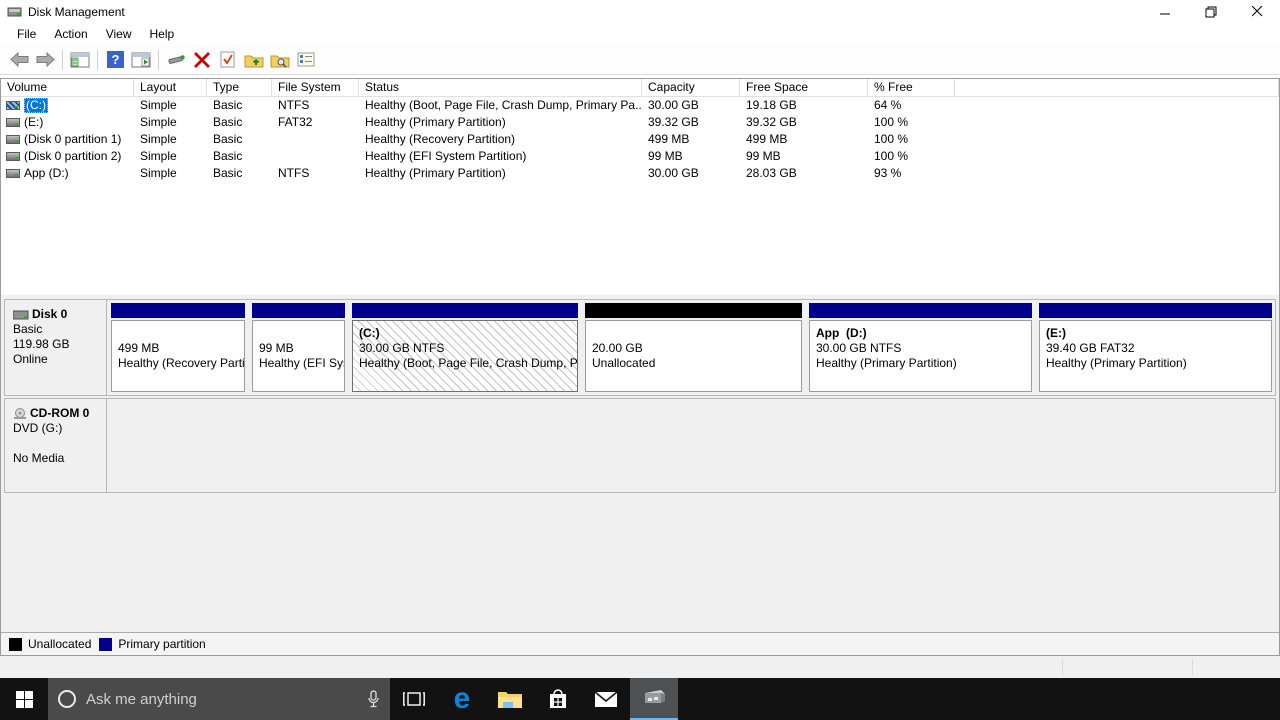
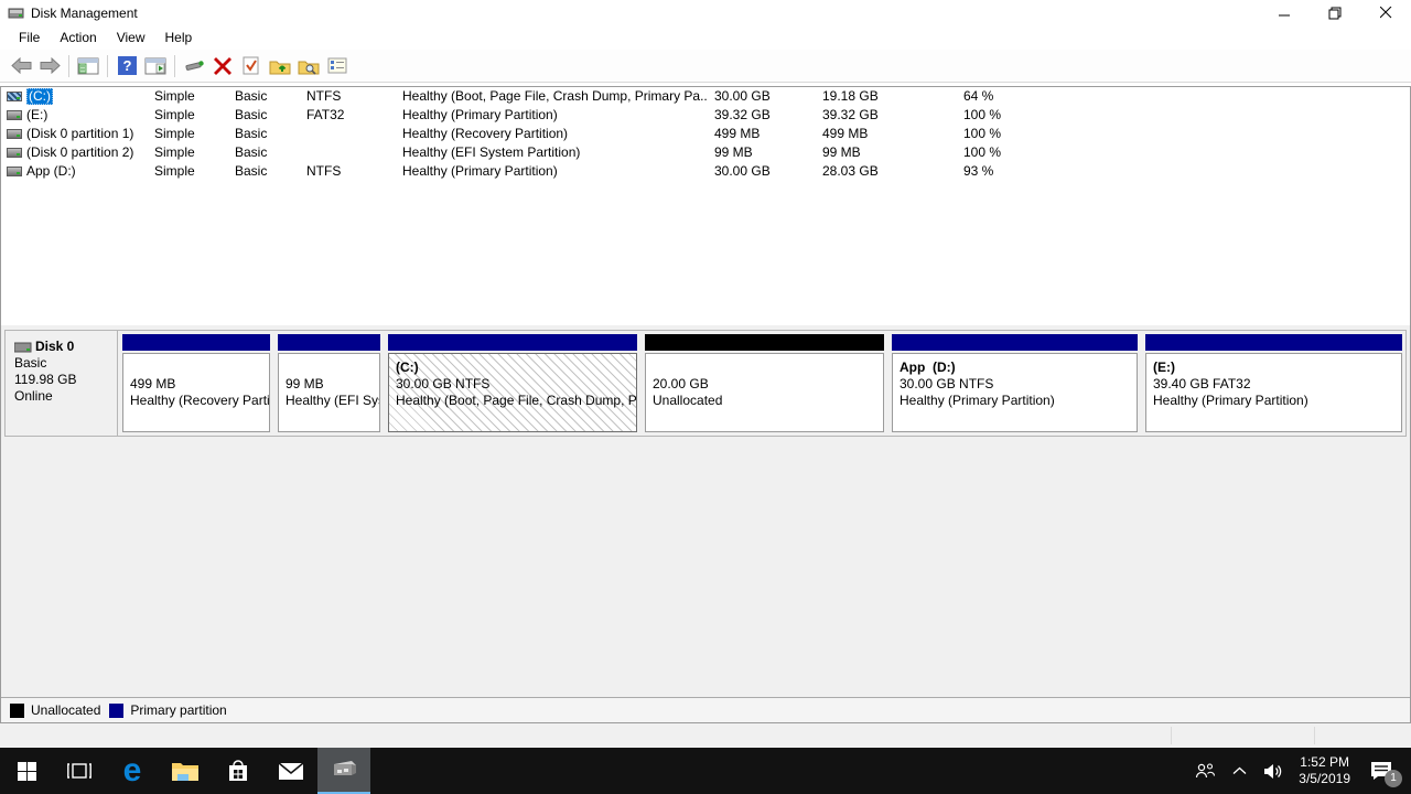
  Disk Management
  File
  Action
  View
  Help
  ?
- Volume
- Layout
- Type
- File System
- Status
- Capacity
- Free Space
- % Free
  (C:)
  Simple
  Basic
  NTFS
  Healthy (Boot, Page File, Crash Dump, Primary Pa..
  30.00 GB
  19.18 GB
  64 %
  (E:)
  Simple
  Basic
  FAT32
  Healthy (Primary Partition)
  39.32 GB
  39.32 GB
  100 %
  (Disk 0 partition 1)
  Simple
  Basic
  Healthy (Recovery Partition)
  499 MB
  499 MB
  100 %
  (Disk 0 partition 2)
  Simple
  Basic
  Healthy (EFI System Partition)
  99 MB
  99 MB
  100 %
  App (D:)
  Simple
  Basic
  NTFS
  Healthy (Primary Partition)
  30.00 GB
  28.03 GB
  93 %
  Disk 0
  Basic
  119.98 GB
  Online
  499 MB
  Healthy (Recovery Parti
  99 MB
  Healthy (EFI Sy
  (C:)
  30.00 GB NTFS
  Healthy (Boot, Page File, Crash Dump, P
  20.00 GB
  Unallocated
  App (D:)
  30.00 GB NTFS
  Healthy (Primary Partition)
  (E:)
  39.40 GB FAT32
  Healthy (Primary Partition)
- CD-ROM 0
- DVD (G:)
- No Media
  Unallocated
  Primary partition
- Ask me anything
  e
+ 1:52 PM
+ 3/5/2019
+ 1
